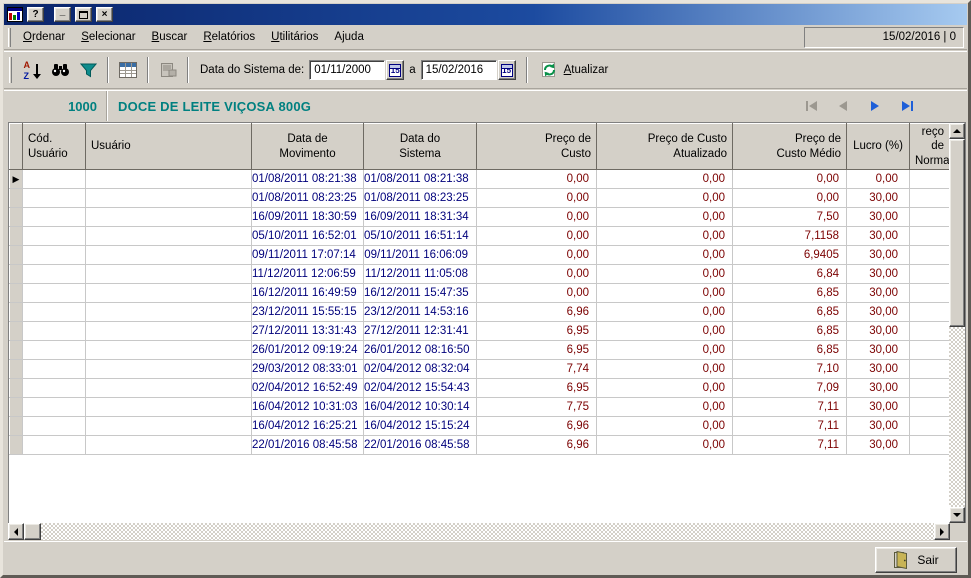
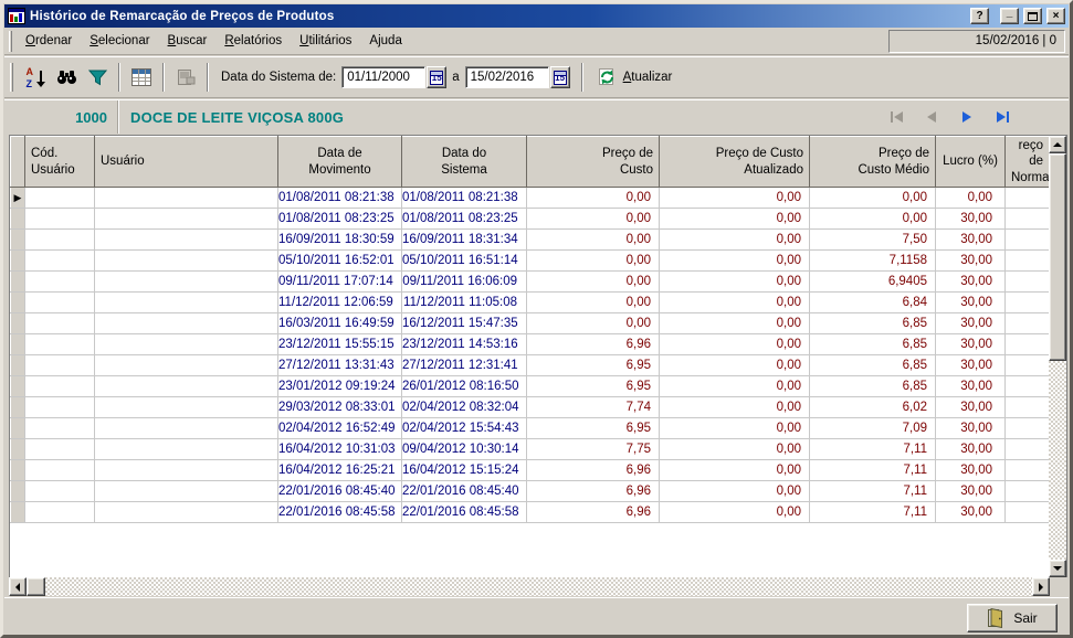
+ Histórico de Remarcação de Preços de Produtos
  ?
  _
  ×
  Ordenar
  Selecionar
  Buscar
  Relatórios
  Utilitários
  Ajuda
  15/02/2016 | 0
  A
  Z
  Data do Sistema de:
  01/11/2000
  15
  a
  15/02/2016
  15
  Atualizar
  1000
  DOCE DE LEITE VIÇOSA 800G
  	Cód. Usuário	Usuário	Data de Movimento	Data do Sistema	Preço de Custo	Preço de Custo Atualizado	Preço de Custo Médio	Lucro (%)	reço de Norma
  ▶			01/08/2011 08:21:38	01/08/2011 08:21:38	0,00	0,00	0,00	0,00
  			01/08/2011 08:23:25	01/08/2011 08:23:25	0,00	0,00	0,00	30,00
  			16/09/2011 18:30:59	16/09/2011 18:31:34	0,00	0,00	7,50	30,00
  			05/10/2011 16:52:01	05/10/2011 16:51:14	0,00	0,00	7,1158	30,00
  			09/11/2011 17:07:14	09/11/2011 16:06:09	0,00	0,00	6,9405	30,00
  			11/12/2011 12:06:59	11/12/2011 11:05:08	0,00	0,00	6,84	30,00
- 			16/12/2011 16:49:59	16/12/2011 15:47:35	0,00	0,00	6,85	30,00
+ 			16/03/2011 16:49:59	16/12/2011 15:47:35	0,00	0,00	6,85	30,00
  			23/12/2011 15:55:15	23/12/2011 14:53:16	6,96	0,00	6,85	30,00
  			27/12/2011 13:31:43	27/12/2011 12:31:41	6,95	0,00	6,85	30,00
- 			26/01/2012 09:19:24	26/01/2012 08:16:50	6,95	0,00	6,85	30,00
+ 			23/01/2012 09:19:24	26/01/2012 08:16:50	6,95	0,00	6,85	30,00
- 			29/03/2012 08:33:01	02/04/2012 08:32:04	7,74	0,00	7,10	30,00
+ 			29/03/2012 08:33:01	02/04/2012 08:32:04	7,74	0,00	6,02	30,00
  			02/04/2012 16:52:49	02/04/2012 15:54:43	6,95	0,00	7,09	30,00
- 			16/04/2012 10:31:03	16/04/2012 10:30:14	7,75	0,00	7,11	30,00
+ 			16/04/2012 10:31:03	09/04/2012 10:30:14	7,75	0,00	7,11	30,00
  			16/04/2012 16:25:21	16/04/2012 15:15:24	6,96	0,00	7,11	30,00
+ 			22/01/2016 08:45:40	22/01/2016 08:45:40	6,96	0,00	7,11	30,00
  			22/01/2016 08:45:58	22/01/2016 08:45:58	6,96	0,00	7,11	30,00
  Sair
